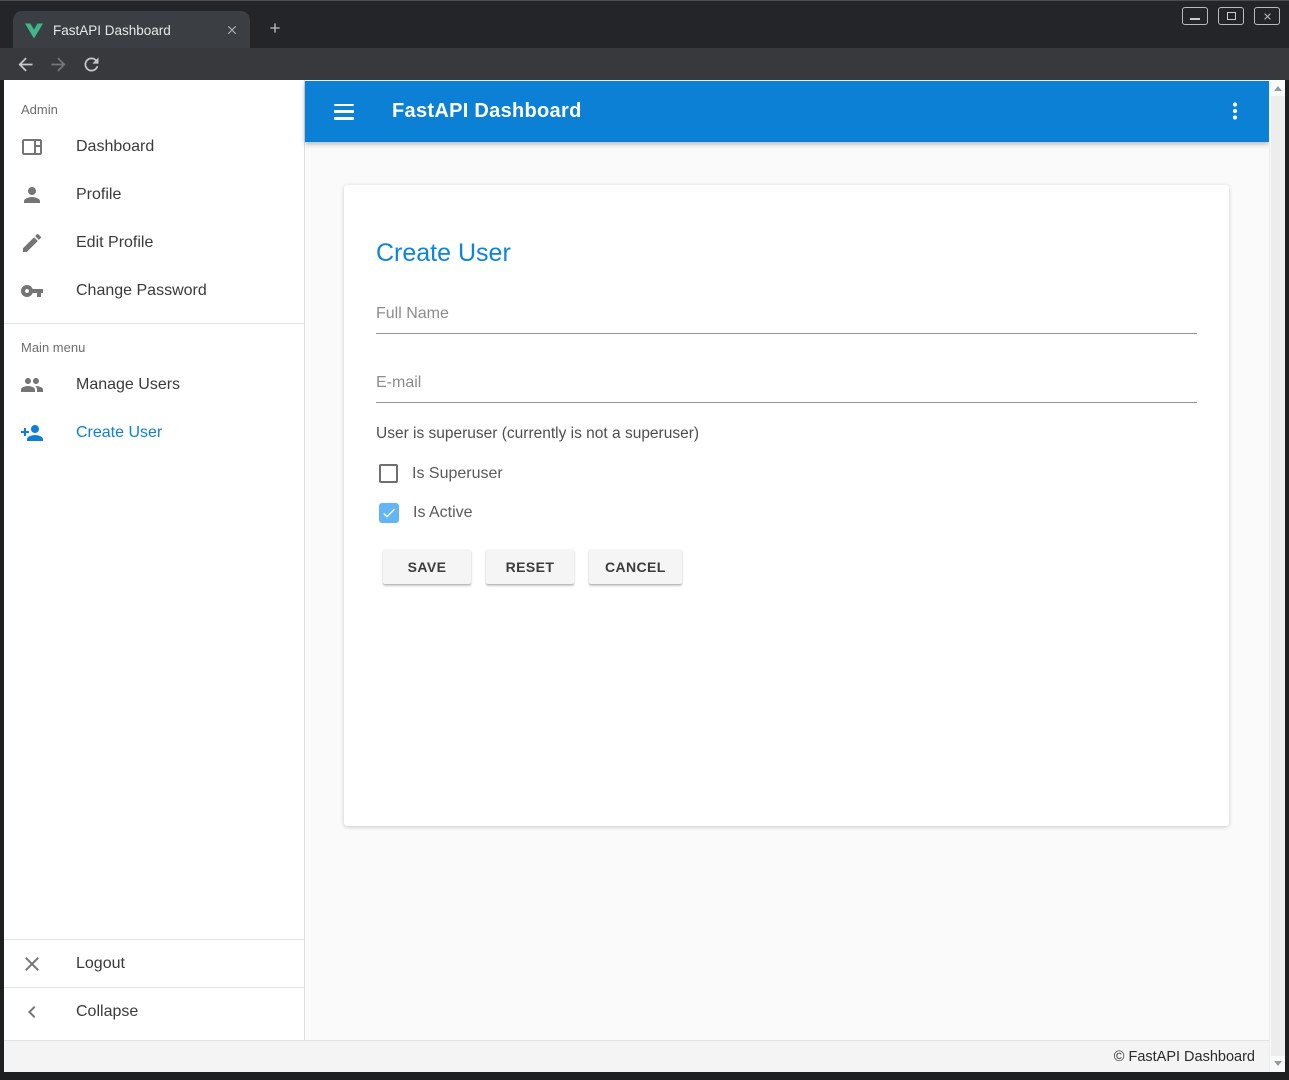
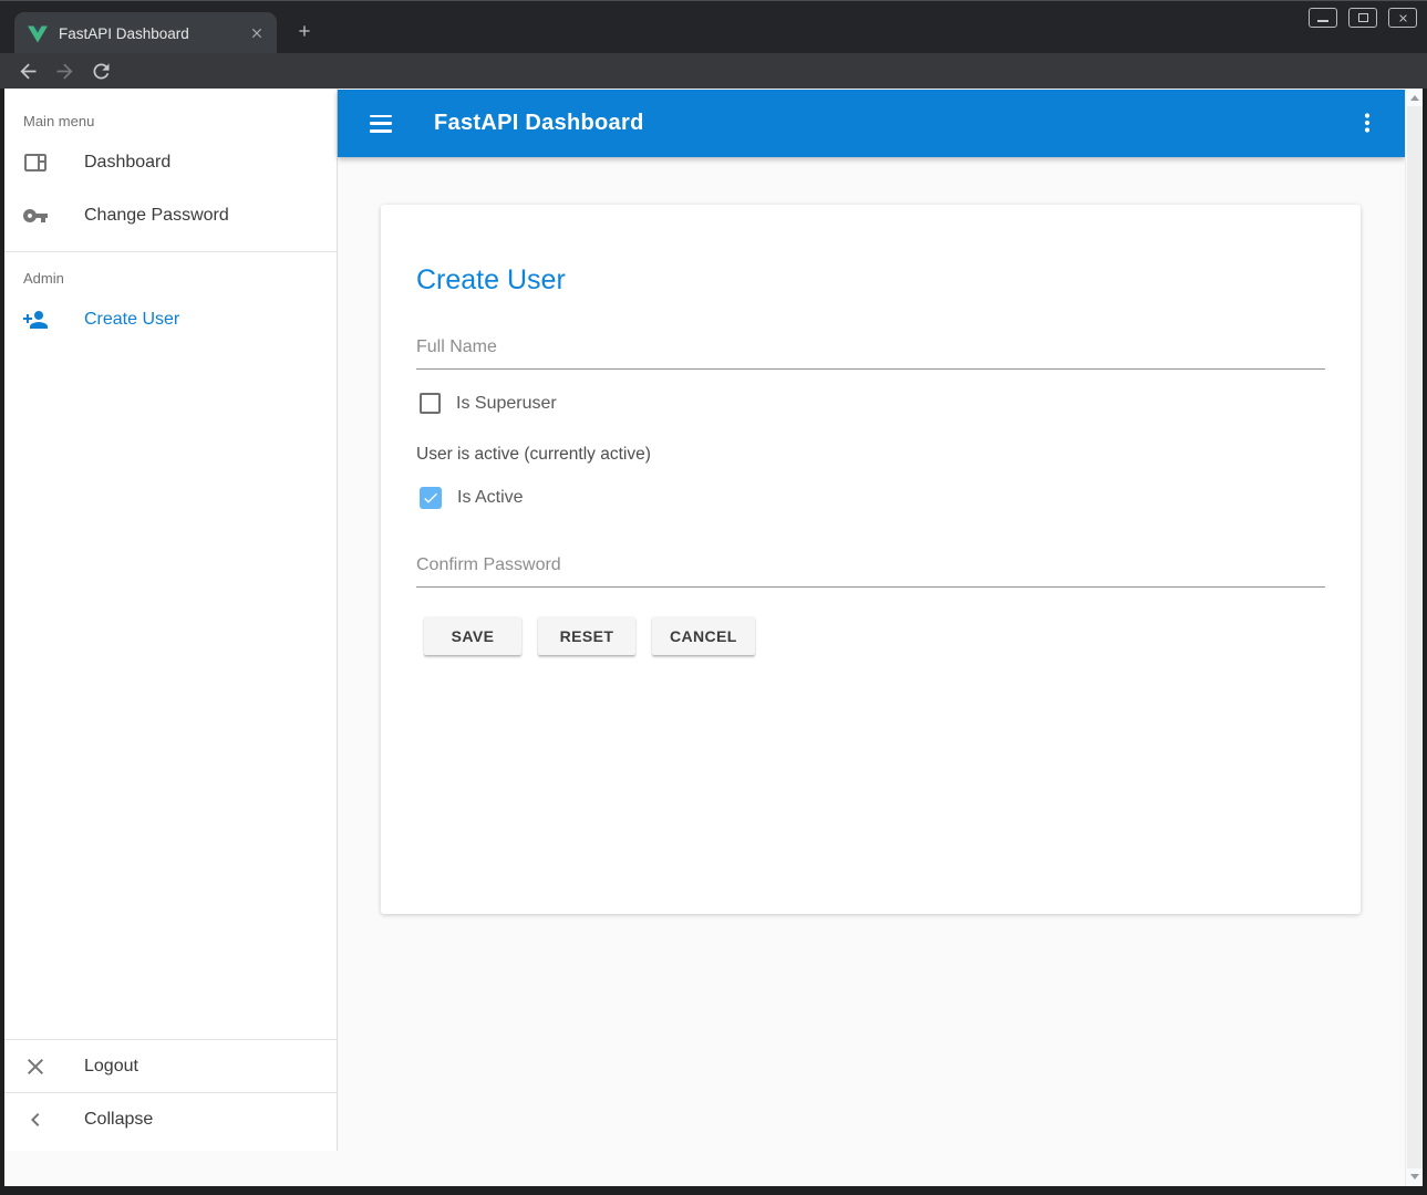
  FastAPI Dashboard
- Admin
+ Main menu
  Dashboard
- Profile
- Edit Profile
  Change Password
- Main menu
+ Admin
- Manage Users
  Create User
  Logout
  Collapse
  FastAPI Dashboard
  Create User
  Full Name
- E-mail
- User is superuser (currently is not a superuser)
  Is Superuser
+ User is active (currently active)
  Is Active
+ Confirm Password
  SAVE
  RESET
  CANCEL
- © FastAPI Dashboard
